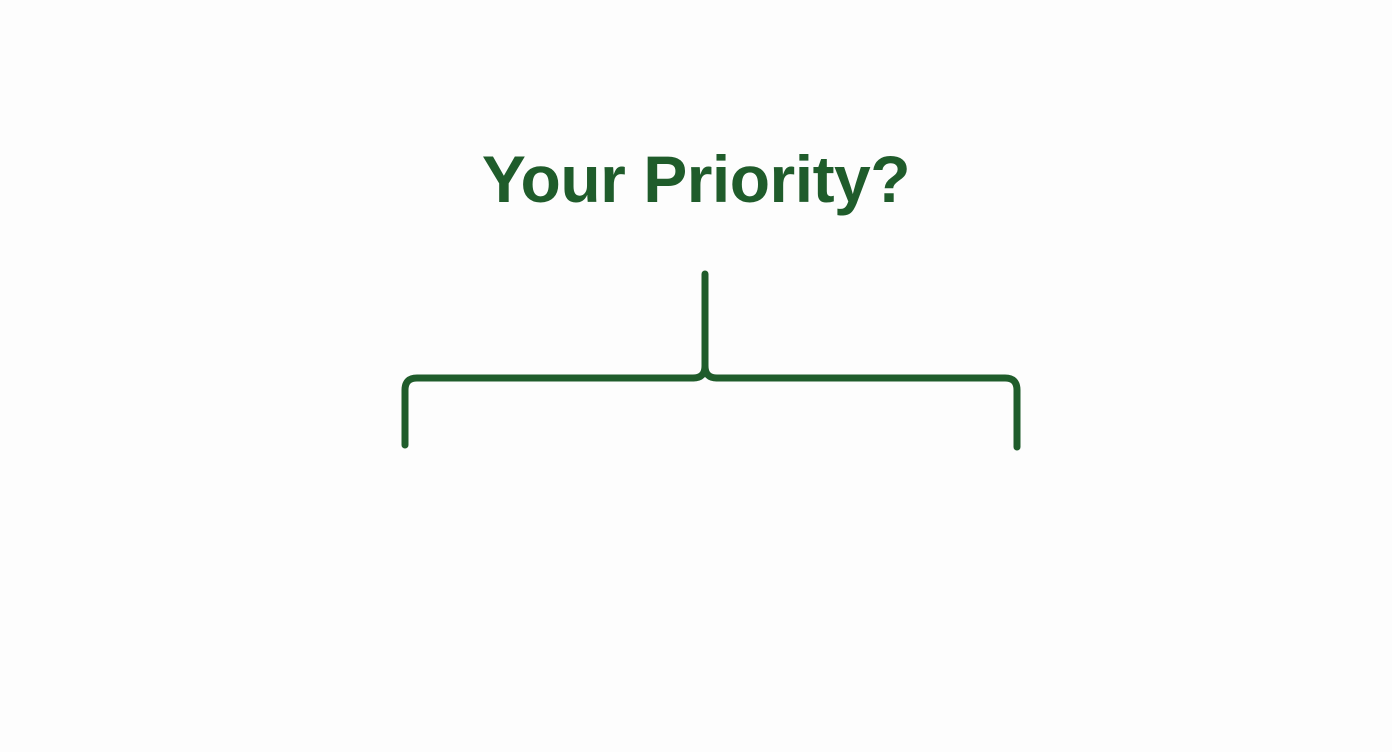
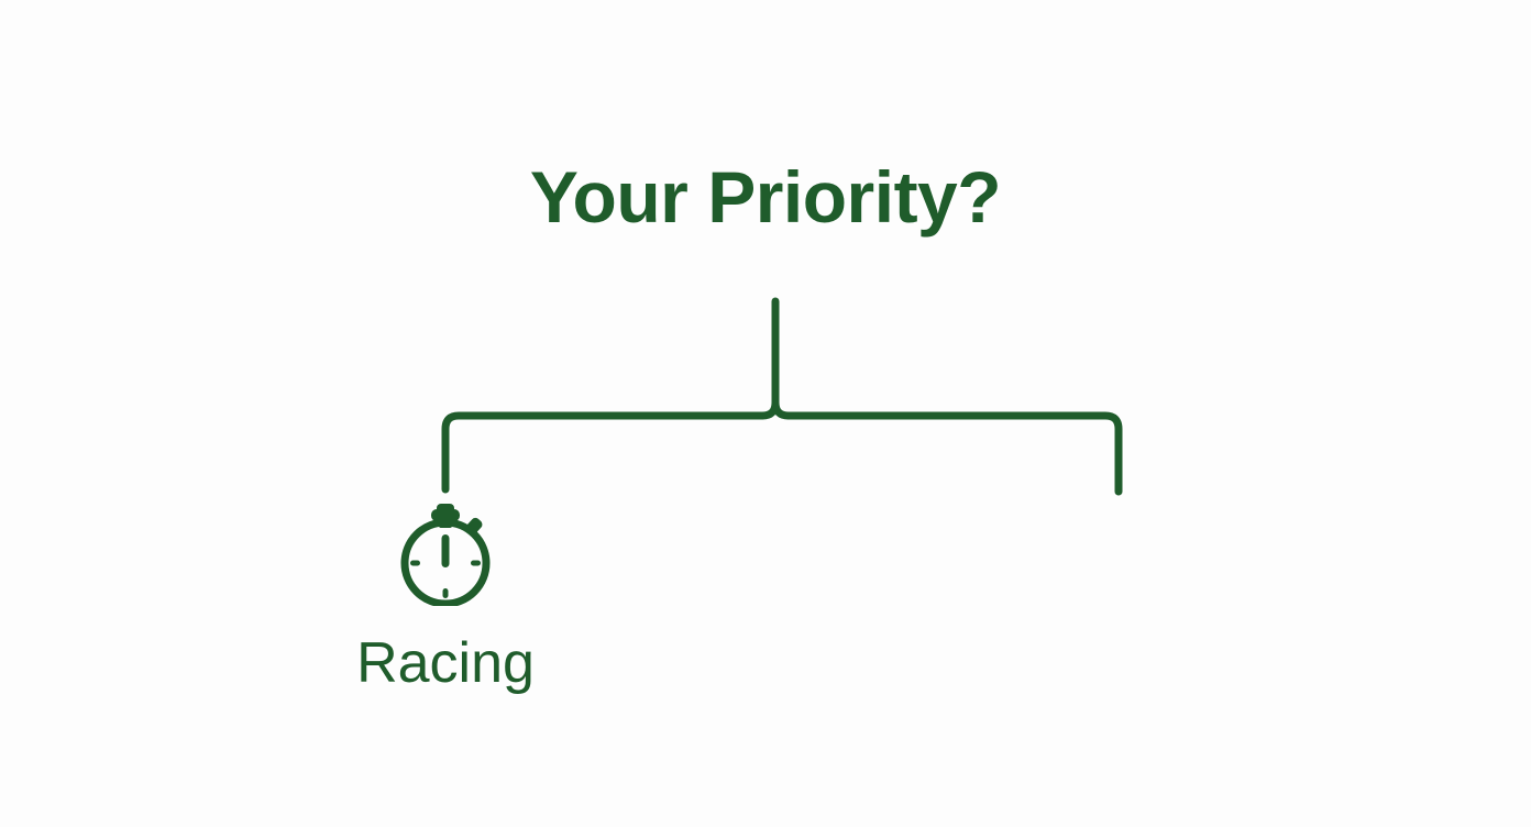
  Your Priority?
+ Racing
